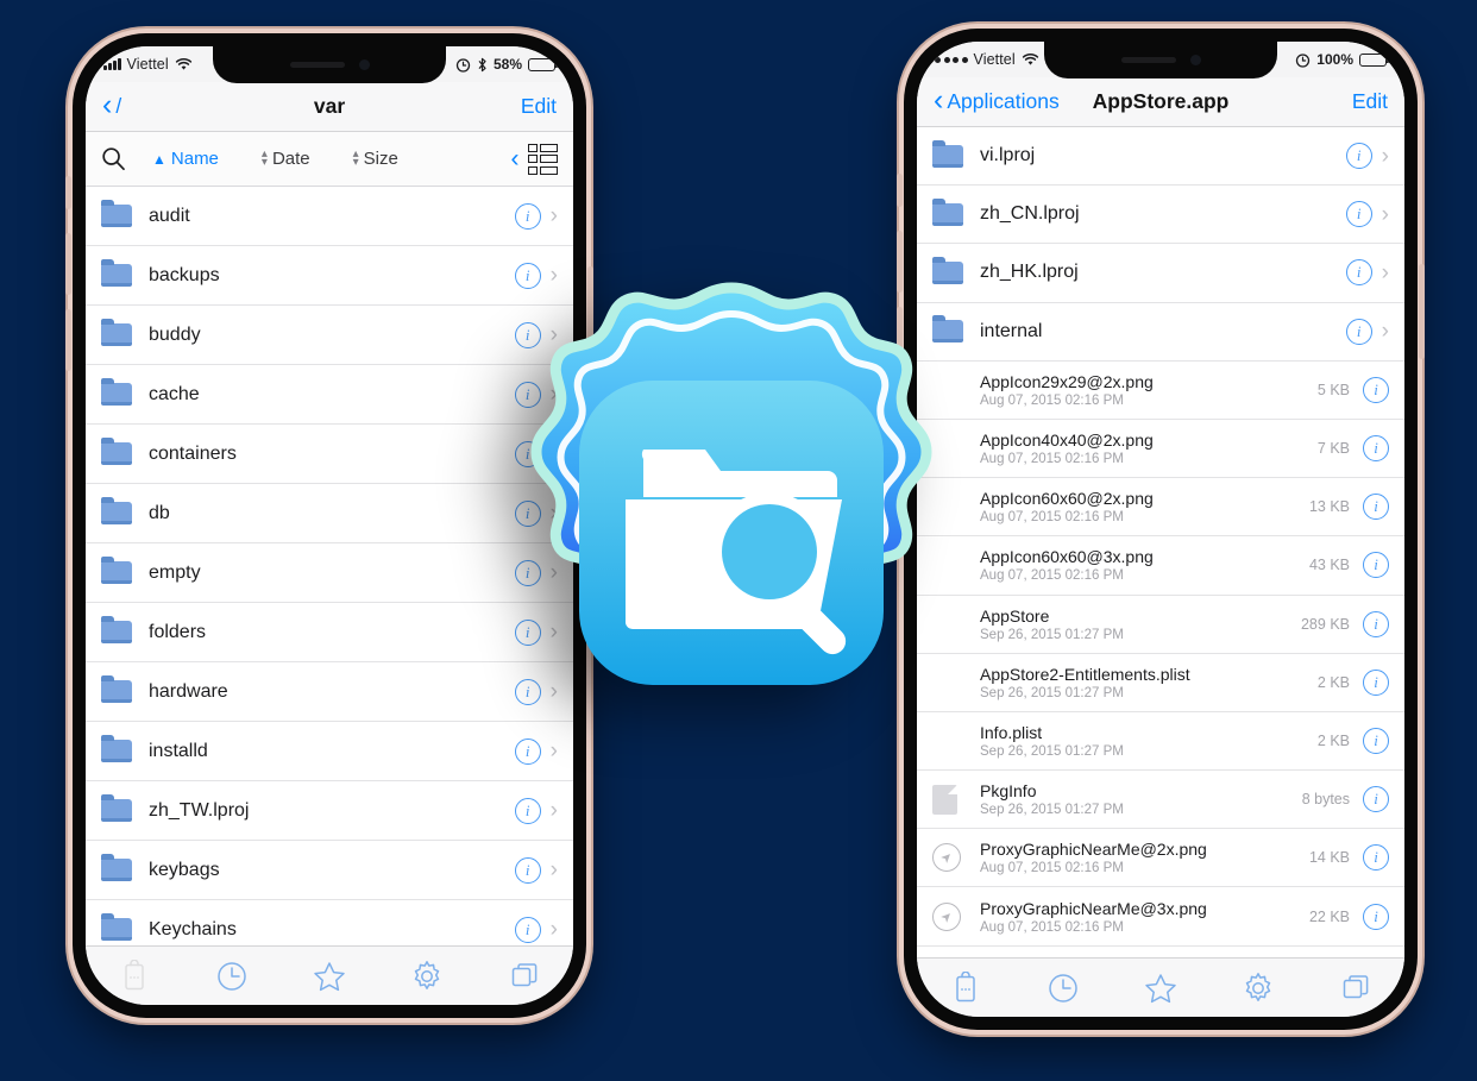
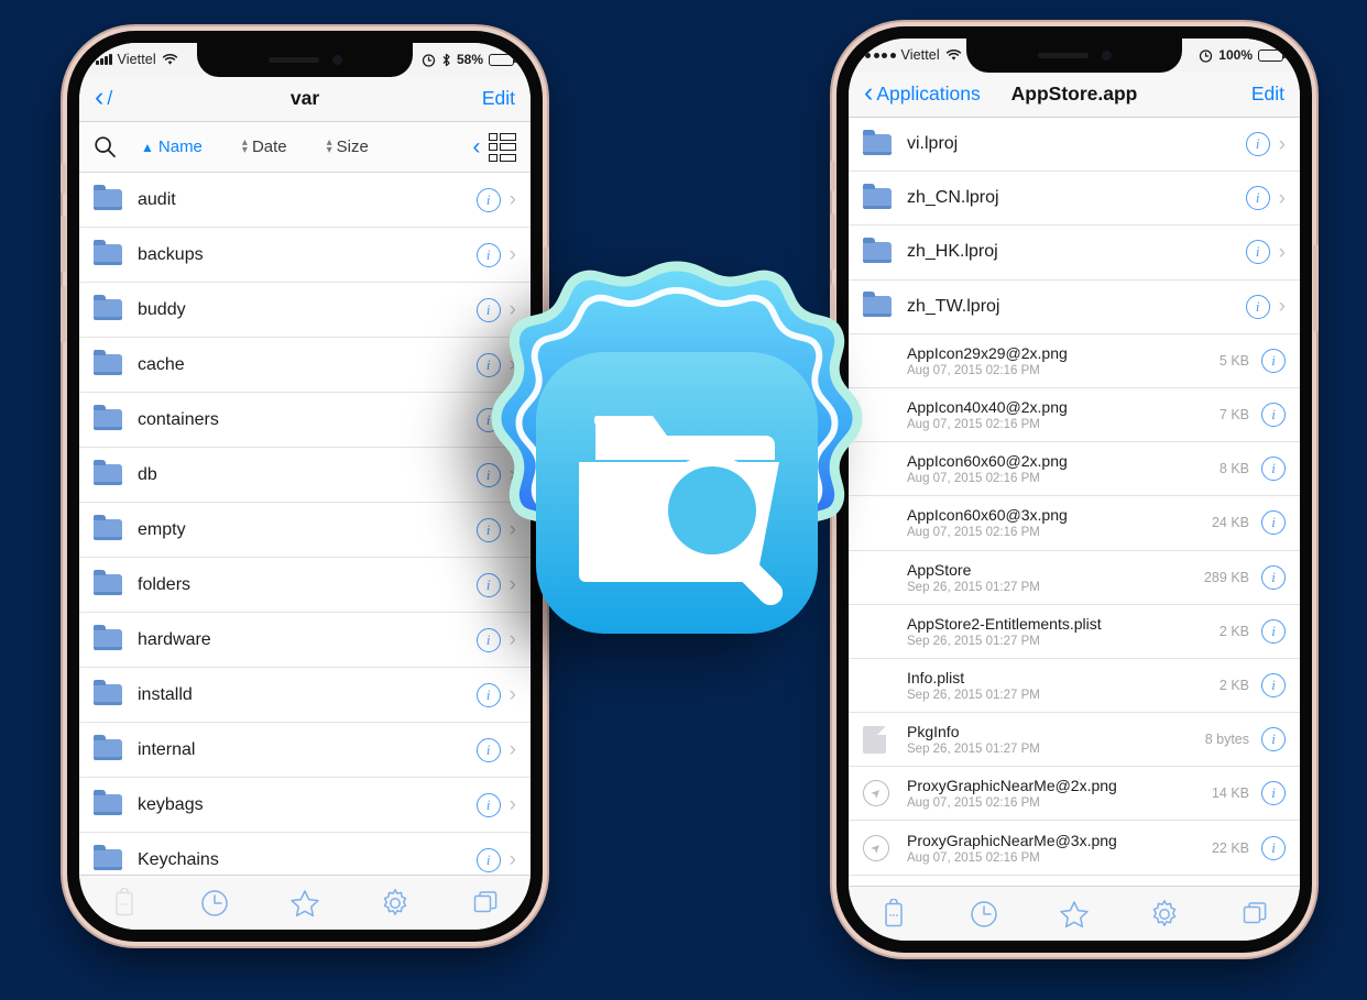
  Viettel
  58%
  ‹
  /
  var
  Edit
  ▲
  Name
  ▴
  ▾
  Date
  ▴
  ▾
  Size
  ‹
  audit
  i
  ›
  backups
  i
  ›
  buddy
  i
  ›
  cache
  i
  ›
  containers
  i
  db
  i
  ›
  empty
  i
  ›
  folders
  i
  ›
  hardware
  i
  ›
  installd
  i
  ›
- zh_TW.lproj
+ internal
  i
  ›
  keybags
  i
  ›
  Keychains
  i
  ›
  Viettel
  100%
  ‹
  Applications
  AppStore.app
  Edit
  vi.lproj
  i
  ›
  zh_CN.lproj
  i
  ›
  zh_HK.lproj
  i
  ›
- internal
+ zh_TW.lproj
  i
  ›
  AppIcon29x29@2x.png
  Aug 07, 2015 02:16 PM
  5 KB
  i
  AppIcon40x40@2x.png
  Aug 07, 2015 02:16 PM
  7 KB
  i
  AppIcon60x60@2x.png
  Aug 07, 2015 02:16 PM
- 13 KB
+ 8 KB
  i
  AppIcon60x60@3x.png
  Aug 07, 2015 02:16 PM
- 43 KB
+ 24 KB
  i
  AppStore
  Sep 26, 2015 01:27 PM
  289 KB
  i
  AppStore2-Entitlements.plist
  Sep 26, 2015 01:27 PM
  2 KB
  i
  Info.plist
  Sep 26, 2015 01:27 PM
  2 KB
  i
  PkgInfo
  Sep 26, 2015 01:27 PM
  8 bytes
  i
  ProxyGraphicNearMe@2x.png
  Aug 07, 2015 02:16 PM
  14 KB
  i
  ProxyGraphicNearMe@3x.png
  Aug 07, 2015 02:16 PM
  22 KB
  i
